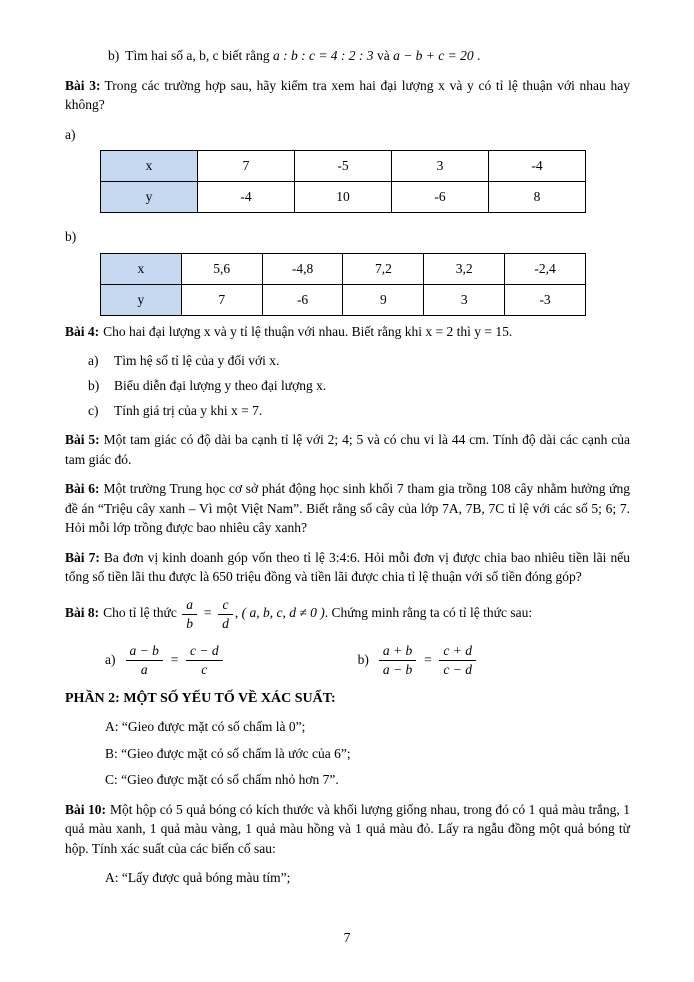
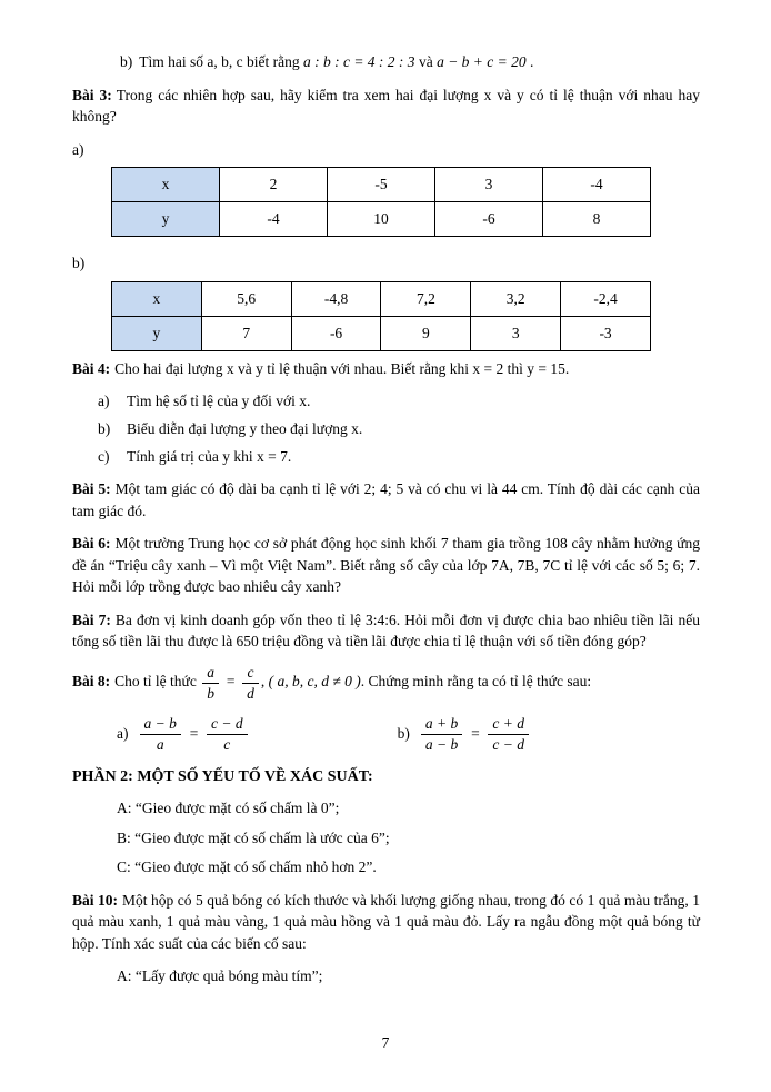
  b) Tìm hai số a, b, c biết rằng a : b : c = 4 : 2 : 3 và a − b + c = 20 .
- Bài 3: Trong các trường hợp sau, hãy kiểm tra xem hai đại lượng x và y có tỉ lệ thuận với nhau hay không?
+ Bài 3: Trong các nhiên hợp sau, hãy kiểm tra xem hai đại lượng x và y có tỉ lệ thuận với nhau hay không?
  a)
- x	7	-5	3	-4
+ x	2	-5	3	-4
  y	-4	10	-6	8
  b)
  x	5,6	-4,8	7,2	3,2	-2,4
  y	7	-6	9	3	-3
  Bài 4: Cho hai đại lượng x và y tỉ lệ thuận với nhau. Biết rằng khi x = 2 thì y = 15.
  a) Tìm hệ số tỉ lệ của y đối với x.
  b) Biểu diễn đại lượng y theo đại lượng x.
  c) Tính giá trị của y khi x = 7.
  Bài 5: Một tam giác có độ dài ba cạnh tỉ lệ với 2; 4; 5 và có chu vi là 44 cm. Tính độ dài các cạnh của tam giác đó.
  Bài 6: Một trường Trung học cơ sở phát động học sinh khối 7 tham gia trồng 108 cây nhằm hưởng ứng đề án “Triệu cây xanh – Vì một Việt Nam”. Biết rằng số cây của lớp 7A, 7B, 7C tỉ lệ với các số 5; 6; 7. Hỏi mỗi lớp trồng được bao nhiêu cây xanh?
  Bài 7: Ba đơn vị kinh doanh góp vốn theo tỉ lệ 3:4:6. Hỏi mỗi đơn vị được chia bao nhiêu tiền lãi nếu tổng số tiền lãi thu được là 650 triệu đồng và tiền lãi được chia tỉ lệ thuận với số tiền đóng góp?
  Bài 8: Cho tỉ lệ thức
  a
  b
  =
  c
  d
  , ( a, b, c, d ≠ 0 ). Chứng minh rằng ta có tỉ lệ thức sau:
  a)
  a − b
  a
  =
  c − d
  c
  b)
  a + b
  a − b
  =
  c + d
  c − d
  PHẦN 2: MỘT SỐ YẾU TỐ VỀ XÁC SUẤT:
  A: “Gieo được mặt có số chấm là 0”;
  B: “Gieo được mặt có số chấm là ước của 6”;
- C: “Gieo được mặt có số chấm nhỏ hơn 7”.
+ C: “Gieo được mặt có số chấm nhỏ hơn 2”.
  Bài 10: Một hộp có 5 quả bóng có kích thước và khối lượng giống nhau, trong đó có 1 quả màu trắng, 1 quả màu xanh, 1 quả màu vàng, 1 quả màu hồng và 1 quả màu đỏ. Lấy ra ngẫu đồng một quả bóng từ hộp. Tính xác suất của các biến cố sau:
  A: “Lấy được quả bóng màu tím”;
  7
